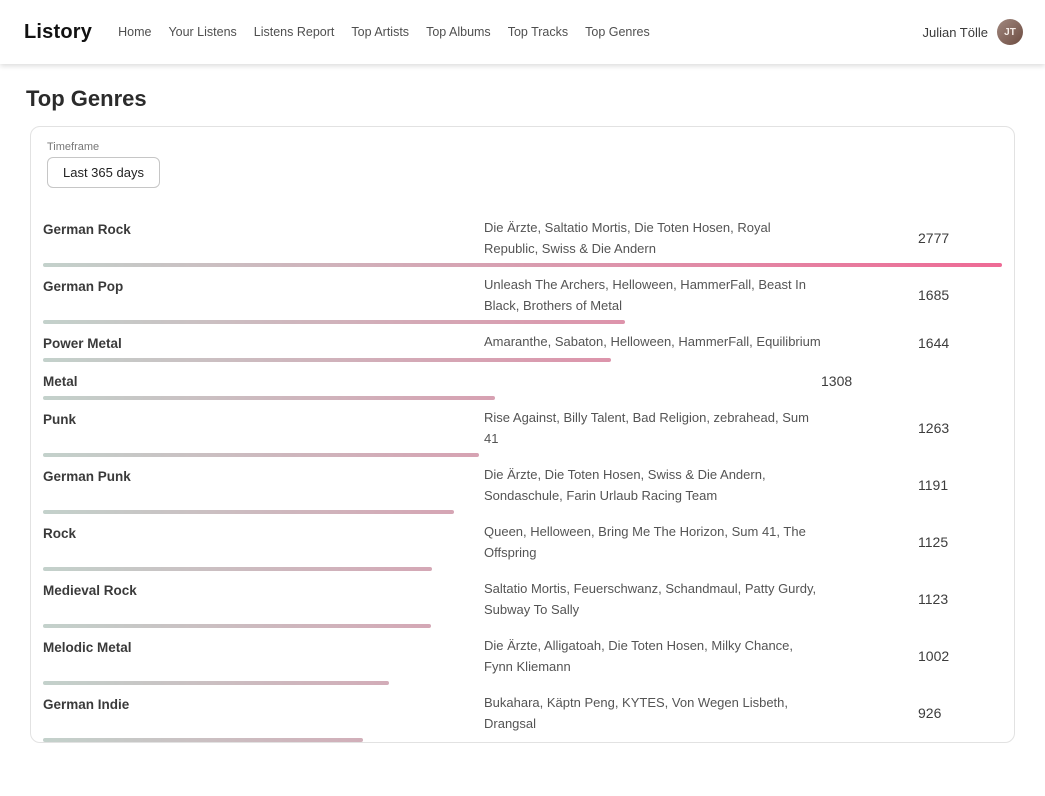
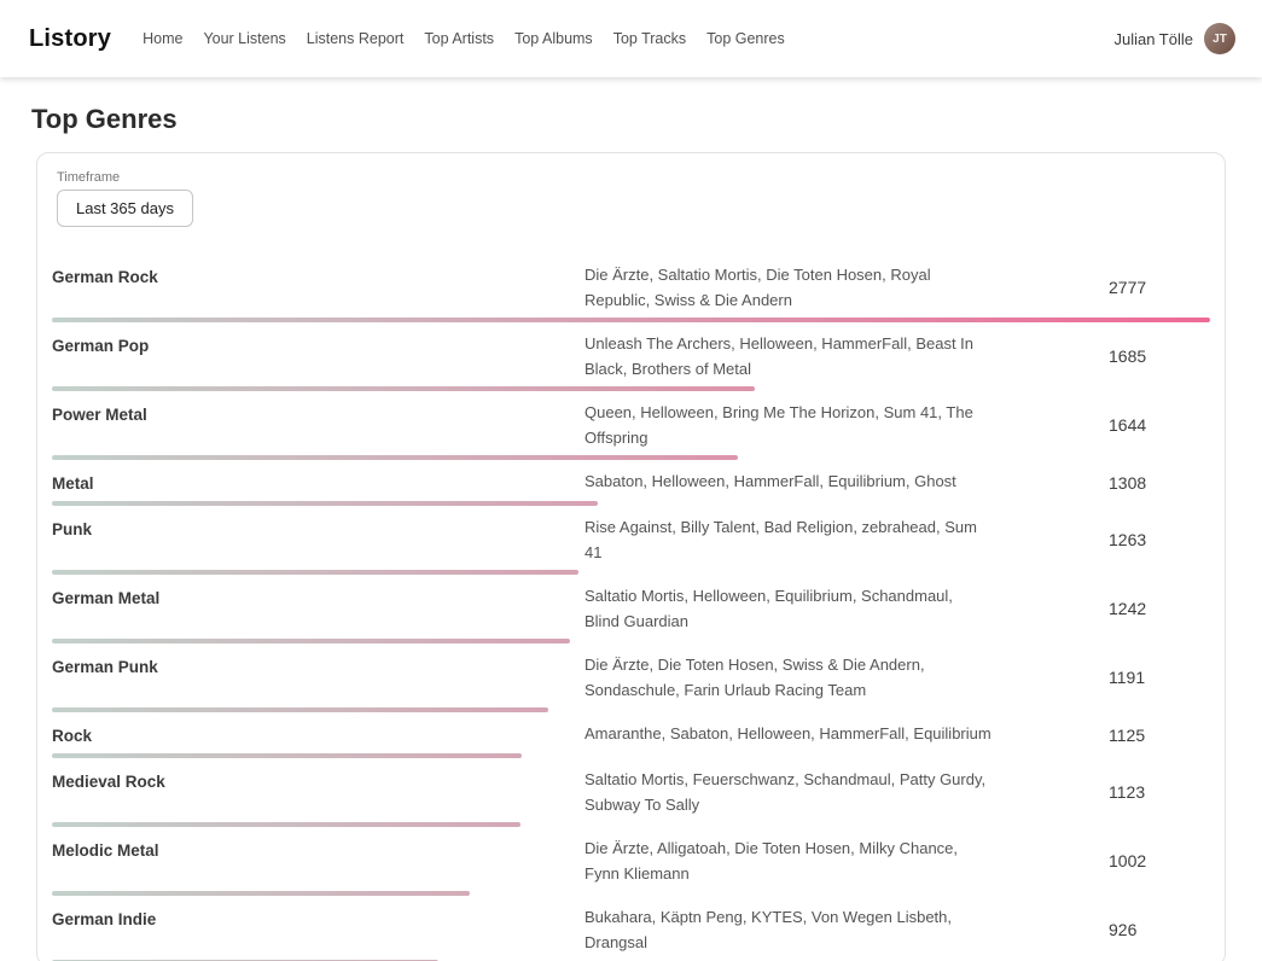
  Listory
  Home
  Your Listens
  Listens Report
  Top Artists
  Top Albums
  Top Tracks
  Top Genres
  Julian Tölle
  JT
  Top Genres
  Timeframe
  Last 365 days
  German Rock
  Die Ärzte, Saltatio Mortis, Die Toten Hosen, Royal Republic, Swiss & Die Andern
  2777
  German Pop
  Unleash The Archers, Helloween, HammerFall, Beast In Black, Brothers of Metal
  1685
  Power Metal
- Amaranthe, Sabaton, Helloween, HammerFall, Equilibrium
+ Queen, Helloween, Bring Me The Horizon, Sum 41, The Offspring
  1644
  Metal
+ Sabaton, Helloween, HammerFall, Equilibrium, Ghost
  1308
  Punk
  Rise Against, Billy Talent, Bad Religion, zebrahead, Sum 41
  1263
+ German Metal
+ Saltatio Mortis, Helloween, Equilibrium, Schandmaul, Blind Guardian
+ 1242
  German Punk
  Die Ärzte, Die Toten Hosen, Swiss & Die Andern, Sondaschule, Farin Urlaub Racing Team
  1191
  Rock
- Queen, Helloween, Bring Me The Horizon, Sum 41, The Offspring
+ Amaranthe, Sabaton, Helloween, HammerFall, Equilibrium
  1125
  Medieval Rock
  Saltatio Mortis, Feuerschwanz, Schandmaul, Patty Gurdy, Subway To Sally
  1123
  Melodic Metal
  Die Ärzte, Alligatoah, Die Toten Hosen, Milky Chance, Fynn Kliemann
  1002
  German Indie
  Bukahara, Käptn Peng, KYTES, Von Wegen Lisbeth, Drangsal
  926
